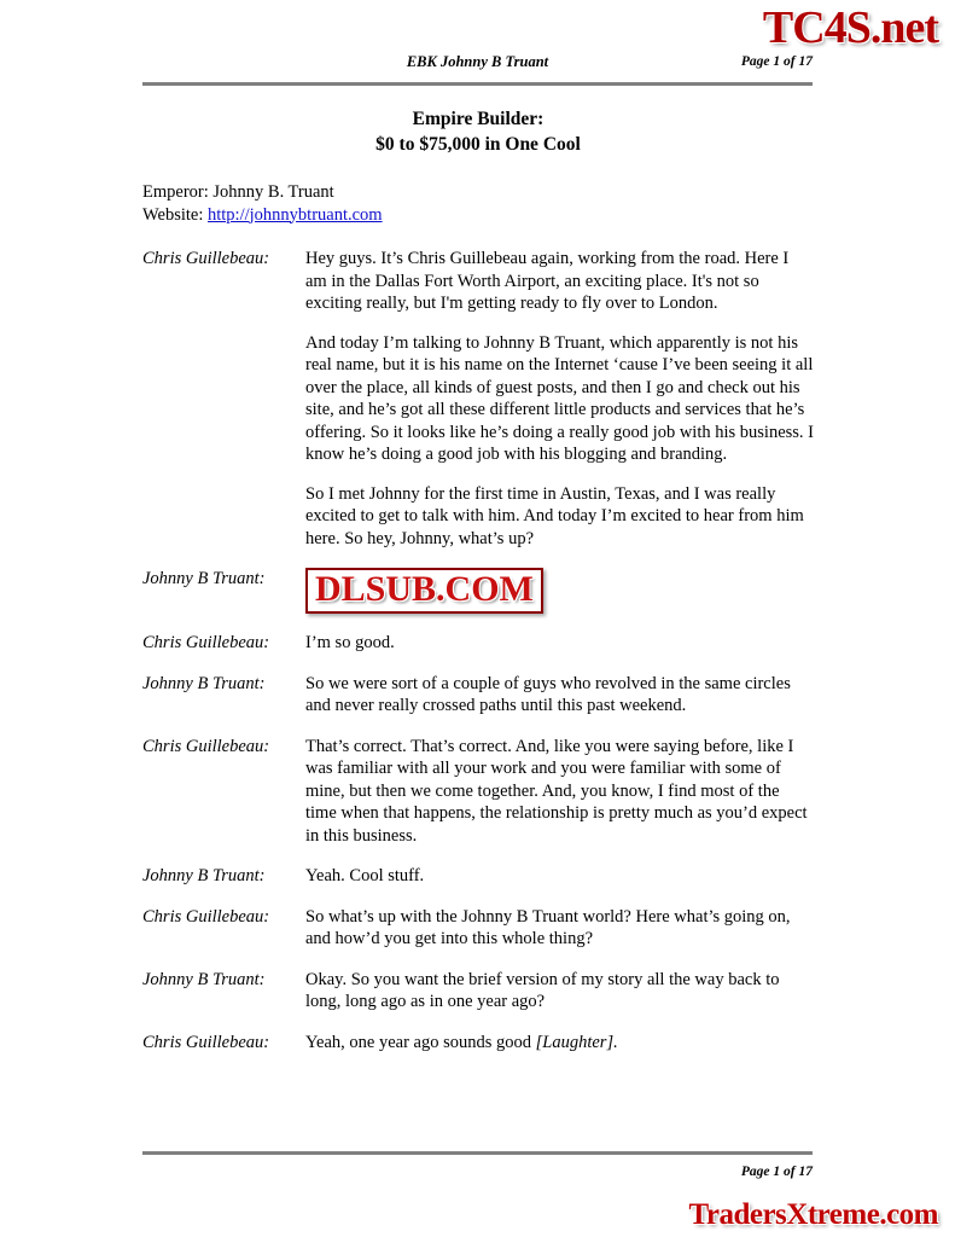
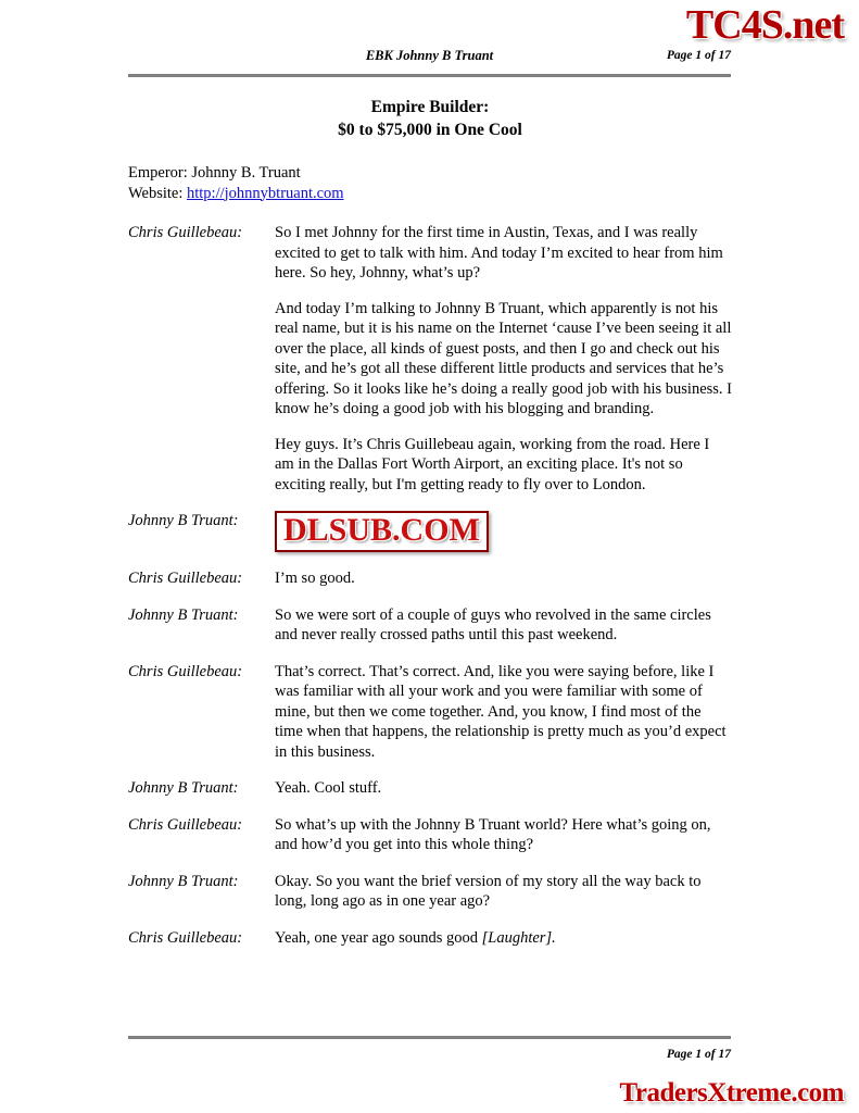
  TC4S.net
  EBK Johnny B Truant
  Page 1 of 17
  Empire Builder:
  $0 to $75,000 in One Cool
  Emperor: Johnny B. Truant
  Website: http://johnnybtruant.com
  Chris Guillebeau:
- Hey guys. It’s Chris Guillebeau again, working from the road. Here I am in the Dallas Fort Worth Airport, an exciting place. It's not so exciting really, but I'm getting ready to fly over to London.
+ So I met Johnny for the first time in Austin, Texas, and I was really excited to get to talk with him. And today I’m excited to hear from him here. So hey, Johnny, what’s up?
  And today I’m talking to Johnny B Truant, which apparently is not his real name, but it is his name on the Internet ‘cause I’ve been seeing it all over the place, all kinds of guest posts, and then I go and check out his site, and he’s got all these different little products and services that he’s offering. So it looks like he’s doing a really good job with his business. I know he’s doing a good job with his blogging and branding.
- So I met Johnny for the first time in Austin, Texas, and I was really excited to get to talk with him. And today I’m excited to hear from him here. So hey, Johnny, what’s up?
+ Hey guys. It’s Chris Guillebeau again, working from the road. Here I am in the Dallas Fort Worth Airport, an exciting place. It's not so exciting really, but I'm getting ready to fly over to London.
  Johnny B Truant:
  DLSUB.COM
  Chris Guillebeau:
  I’m so good.
  Johnny B Truant:
  So we were sort of a couple of guys who revolved in the same circles and never really crossed paths until this past weekend.
  Chris Guillebeau:
  That’s correct. That’s correct. And, like you were saying before, like I was familiar with all your work and you were familiar with some of mine, but then we come together. And, you know, I find most of the time when that happens, the relationship is pretty much as you’d expect in this business.
  Johnny B Truant:
  Yeah. Cool stuff.
  Chris Guillebeau:
  So what’s up with the Johnny B Truant world? Here what’s going on, and how’d you get into this whole thing?
  Johnny B Truant:
  Okay. So you want the brief version of my story all the way back to long, long ago as in one year ago?
  Chris Guillebeau:
  Yeah, one year ago sounds good [Laughter].
  Page 1 of 17
  TradersXtreme.com
